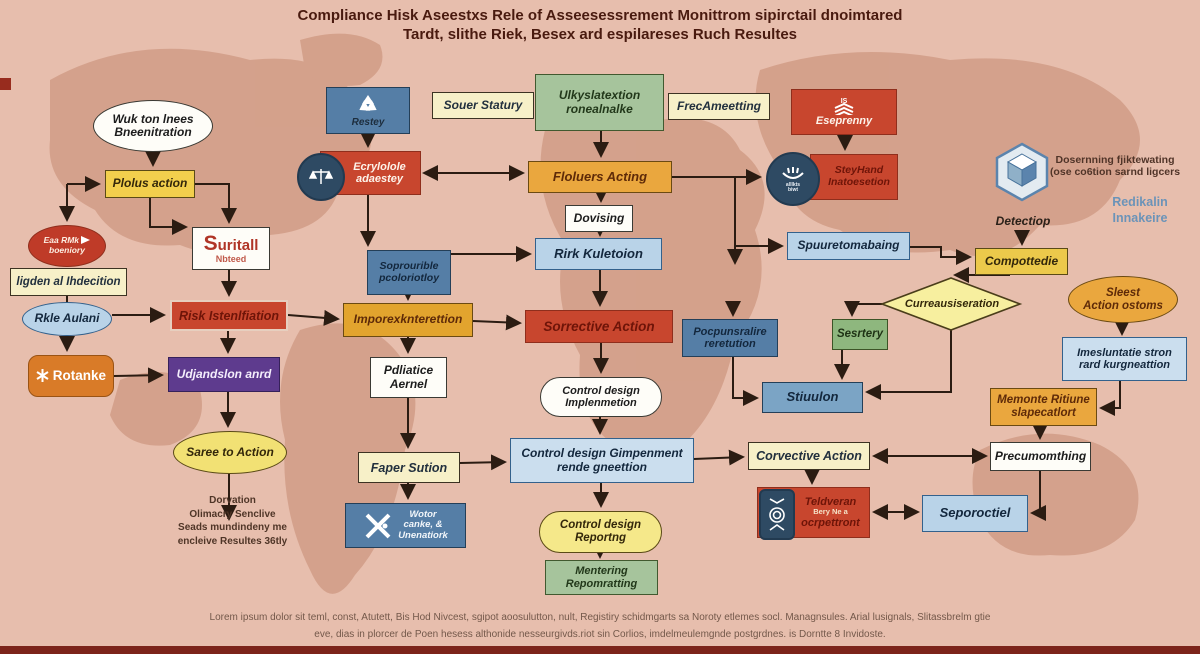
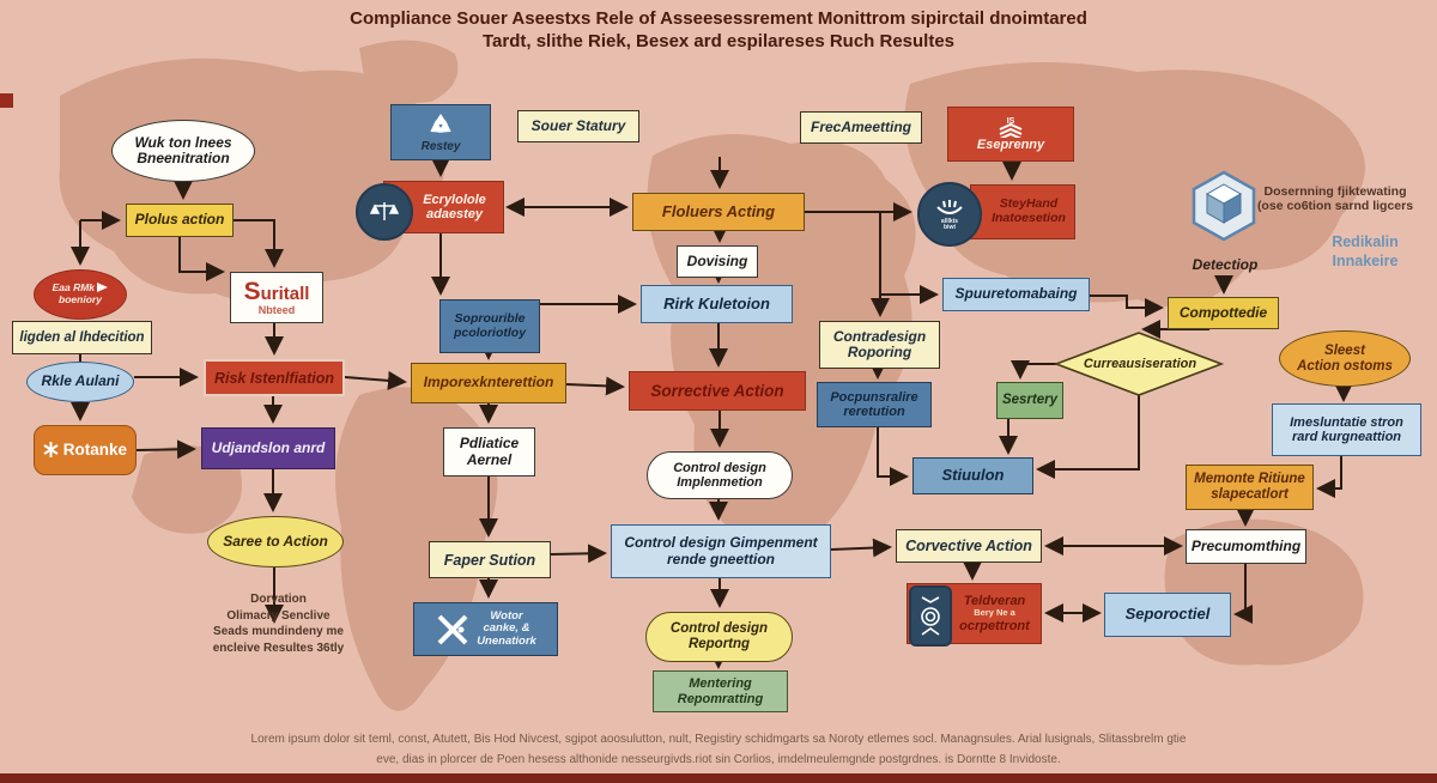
- Compliance Hisk Aseestxs Rele of Asseesessrement Monittrom sipirctail dnoimtared
+ Compliance Souer Aseestxs Rele of Asseesessrement Monittrom sipirctail dnoimtared
  Tardt, slithe Riek, Besex ard espilareses Ruch Resultes
  Wuk ton lnees
  Bneenitration
  Plolus action
  Eaa RMk
  boeniory
  ligden al Ihdecition
  Rkle Aulani
  Suritall
  Nbteed
  Risk Istenlfiation
  Rotanke
  Udjandslon anrd
  Saree to Action
  Dorvation
  Olimacry Senclive
  Seads mundindeny me
  encleive Resultes 36tly
  Restey
  Ecrylolole
  adaestey
  Souer Statury
- Ulkyslatextion
- ronealnalke
  FrecAmeetting
  Eseprenny
  Floluers Acting
  SteyHand
  Inatoesetion
  Dovising
  Rirk Kuletoion
  Soprourible
  pcoloriotloy
  Imporexknterettion
  Sorrective Action
  Pdliatice
  Aernel
  Control design
  Implenmetion
  Control design Gimpenment
  rende gneettion
  Faper Sution
  Wotor
  canke, &
  Unenatiork
  Control design
  Reportng
  Mentering
  Repomratting
  Spuuretomabaing
+ Contradesign
+ Roporing
  Pocpunsralire
  reretution
  Sesrtery
  Curreausiseration
  Compottedie
  Detectiop
  Dosernning fjiktewating
  (ose co6tion sarnd ligcers
  Redikalin
  Innakeire
  Sleest
  Action ostoms
  Imesluntatie stron
  rard kurgneattion
  Memonte Ritiune
  slapecatlort
  Stiuulon
  Corvective Action
  Precumomthing
  Teldveran
  Bery Ne a
  ocrpettront
  Seporoctiel
  Lorem ipsum dolor sit teml, const, Atutett, Bis Hod Nivcest, sgipot aoosulutton, nult, Registiry schidmgarts sa Noroty etlemes socl. Managnsules. Arial lusignals, Slitassbrelm gtie
  eve, dias in plorcer de Poen hesess althonide nesseurgivds.riot sin Corlios, imdelmeulemgnde postgrdnes. is Dorntte 8 Invidoste.
